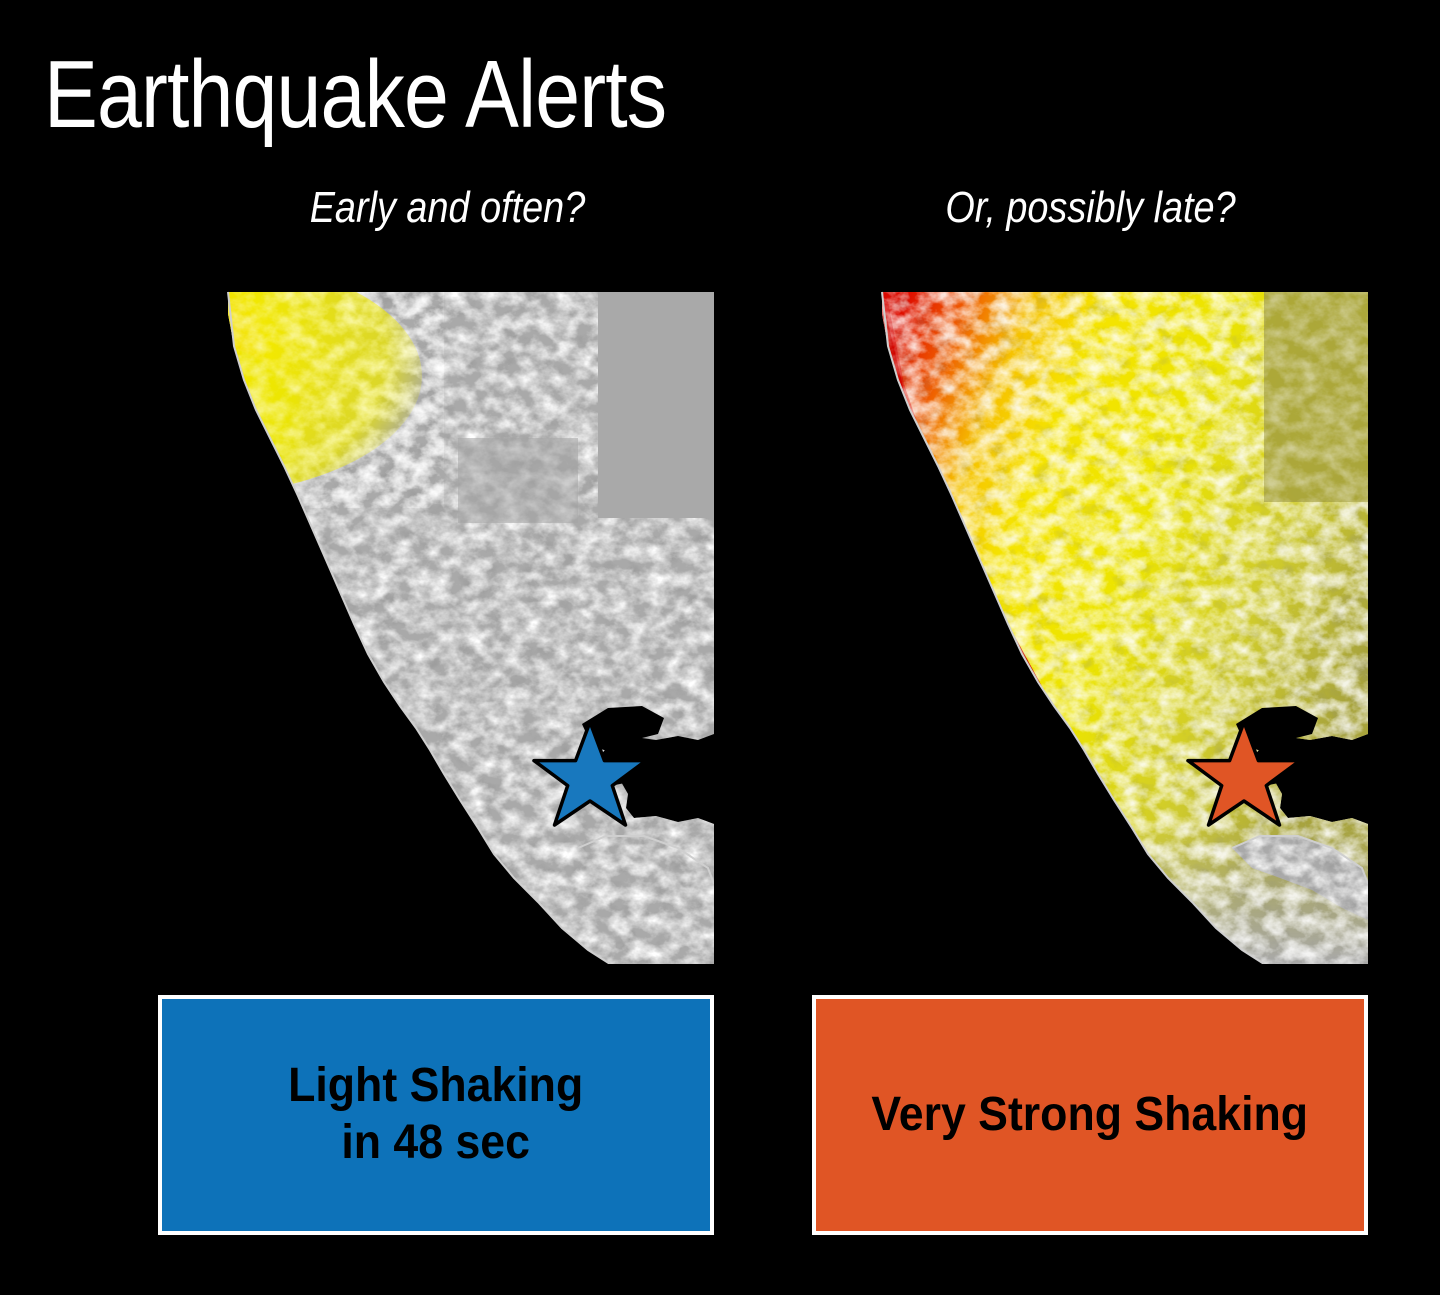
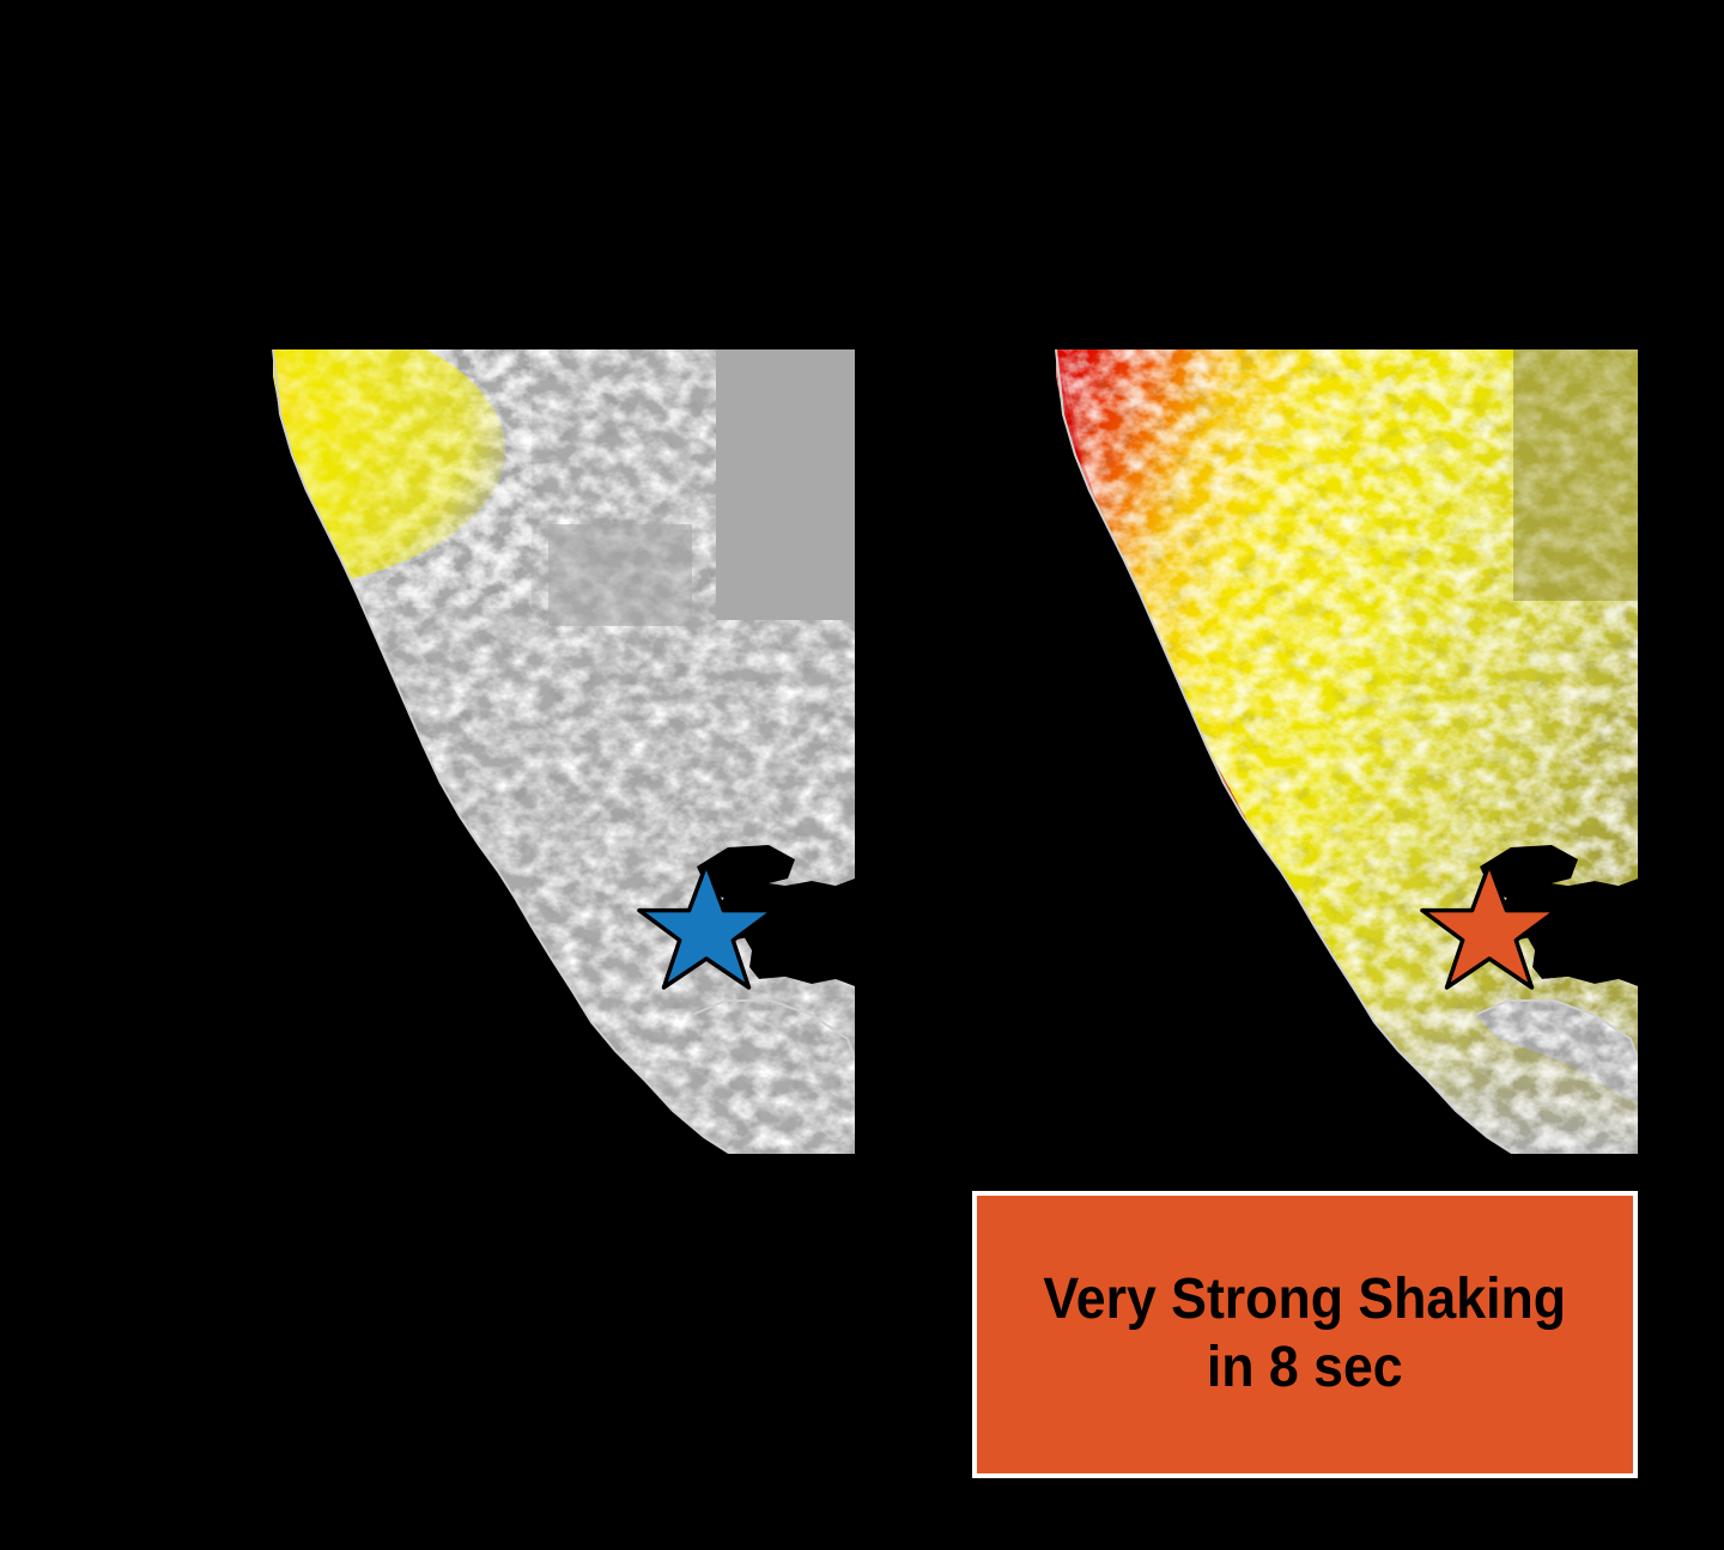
- Earthquake Alerts
- Early and often?
- Or, possibly late?
- Light Shaking
- in 48 sec
  Very Strong Shaking
+ in 8 sec
